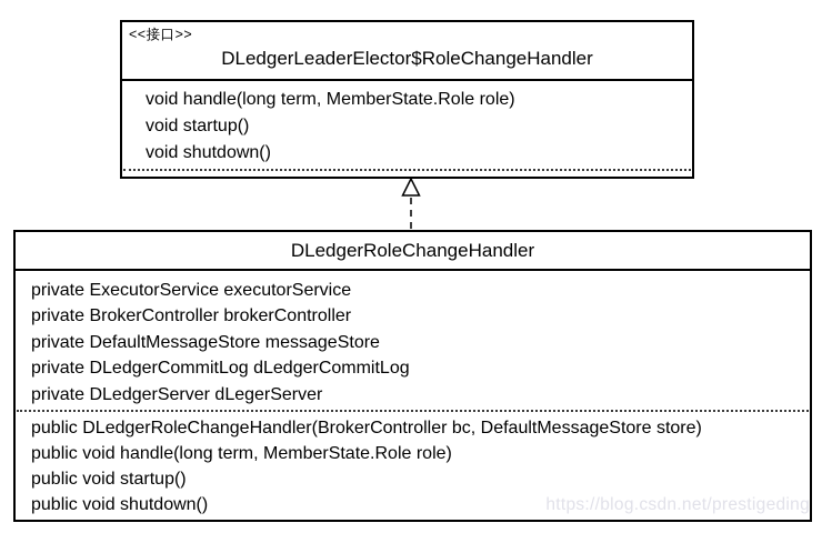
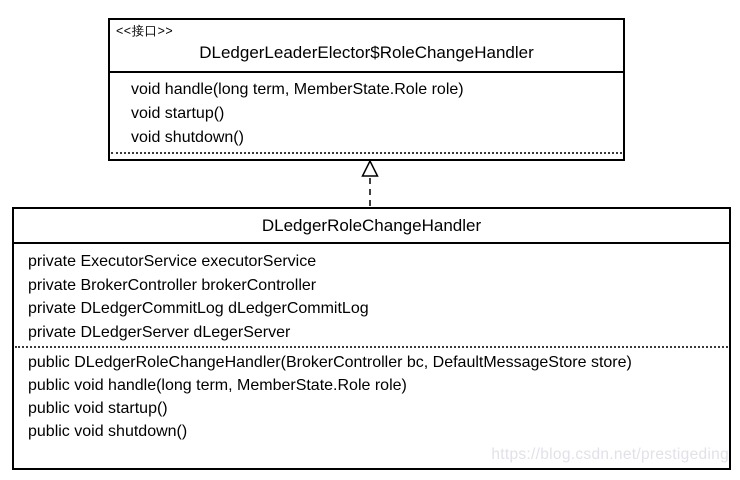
  <<接口>>
  DLedgerLeaderElector$RoleChangeHandler
  void handle(long term, MemberState.Role role)
  void startup()
  void shutdown()
  DLedgerRoleChangeHandler
  private ExecutorService executorService
  private BrokerController brokerController
- private DefaultMessageStore messageStore
  private DLedgerCommitLog dLedgerCommitLog
  private DLedgerServer dLegerServer
  public DLedgerRoleChangeHandler(BrokerController bc, DefaultMessageStore store)
  public void handle(long term, MemberState.Role role)
  public void startup()
  public void shutdown()
  https://blog.csdn.net/prestigeding
